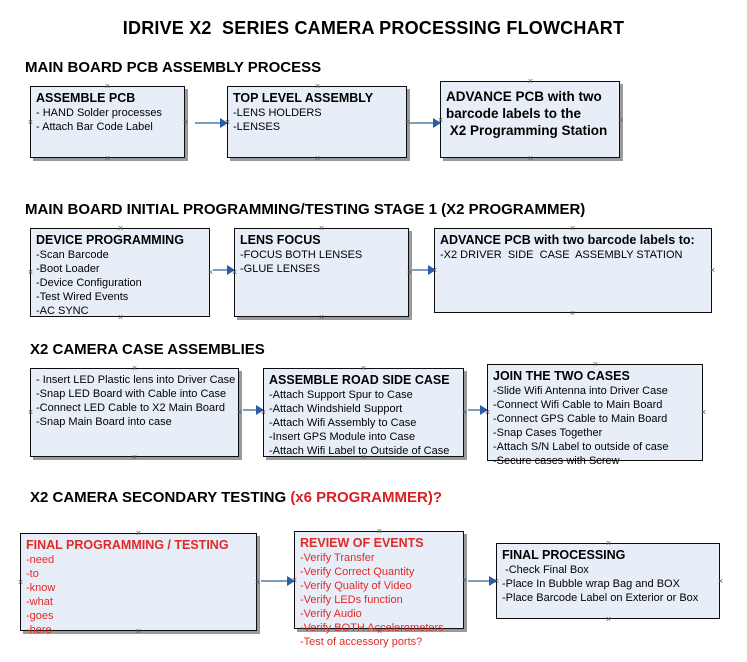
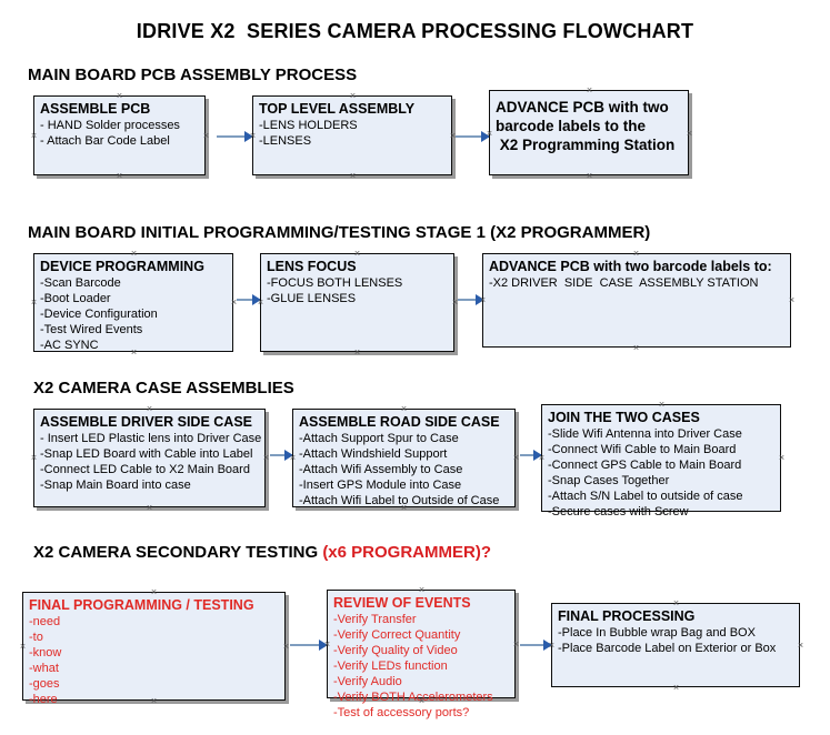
  IDRIVE X2 SERIES CAMERA PROCESSING FLOWCHART
  MAIN BOARD PCB ASSEMBLY PROCESS
  ASSEMBLE PCB
  - HAND Solder processes
  - Attach Bar Code Label
  TOP LEVEL ASSEMBLY
  -LENS HOLDERS
  -LENSES
  ADVANCE PCB with two
  barcode labels to the
  X2 Programming Station
  MAIN BOARD INITIAL PROGRAMMING/TESTING STAGE 1 (X2 PROGRAMMER)
  DEVICE PROGRAMMING
  -Scan Barcode
  -Boot Loader
  -Device Configuration
  -Test Wired Events
  -AC SYNC
  LENS FOCUS
  -FOCUS BOTH LENSES
  -GLUE LENSES
  ADVANCE PCB with two barcode labels to:
  -X2 DRIVER SIDE CASE ASSEMBLY STATION
  X2 CAMERA CASE ASSEMBLIES
+ ASSEMBLE DRIVER SIDE CASE
  - Insert LED Plastic lens into Driver Case
- -Snap LED Board with Cable into Case
+ -Snap LED Board with Cable into Label
  -Connect LED Cable to X2 Main Board
  -Snap Main Board into case
  ASSEMBLE ROAD SIDE CASE
  -Attach Support Spur to Case
  -Attach Windshield Support
  -Attach Wifi Assembly to Case
  -Insert GPS Module into Case
  -Attach Wifi Label to Outside of Case
  JOIN THE TWO CASES
  -Slide Wifi Antenna into Driver Case
  -Connect Wifi Cable to Main Board
  -Connect GPS Cable to Main Board
  -Snap Cases Together
  -Attach S/N Label to outside of case
  -Secure cases with Screw
  X2 CAMERA SECONDARY TESTING (x6 PROGRAMMER)?
  FINAL PROGRAMMING / TESTING
  -need
  -to
  -know
  -what
  -goes
  -here
  REVIEW OF EVENTS
  -Verify Transfer
  -Verify Correct Quantity
  -Verify Quality of Video
  -Verify LEDs function
  -Verify Audio
  -Verify BOTH Accelerometers
  -Test of accessory ports?
  FINAL PROCESSING
- -Check Final Box
  -Place In Bubble wrap Bag and BOX
  -Place Barcode Label on Exterior or Box
